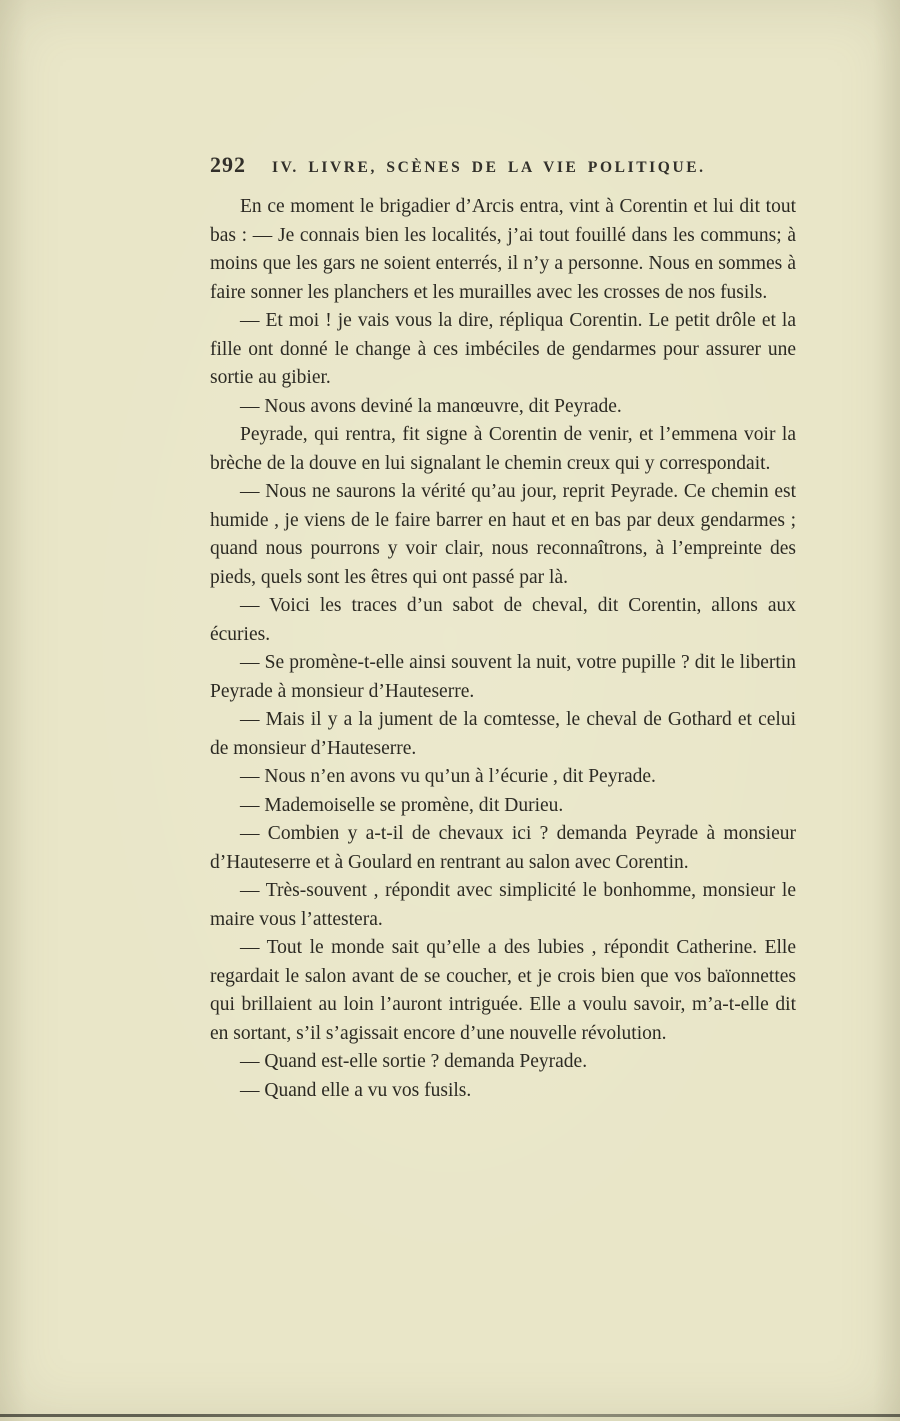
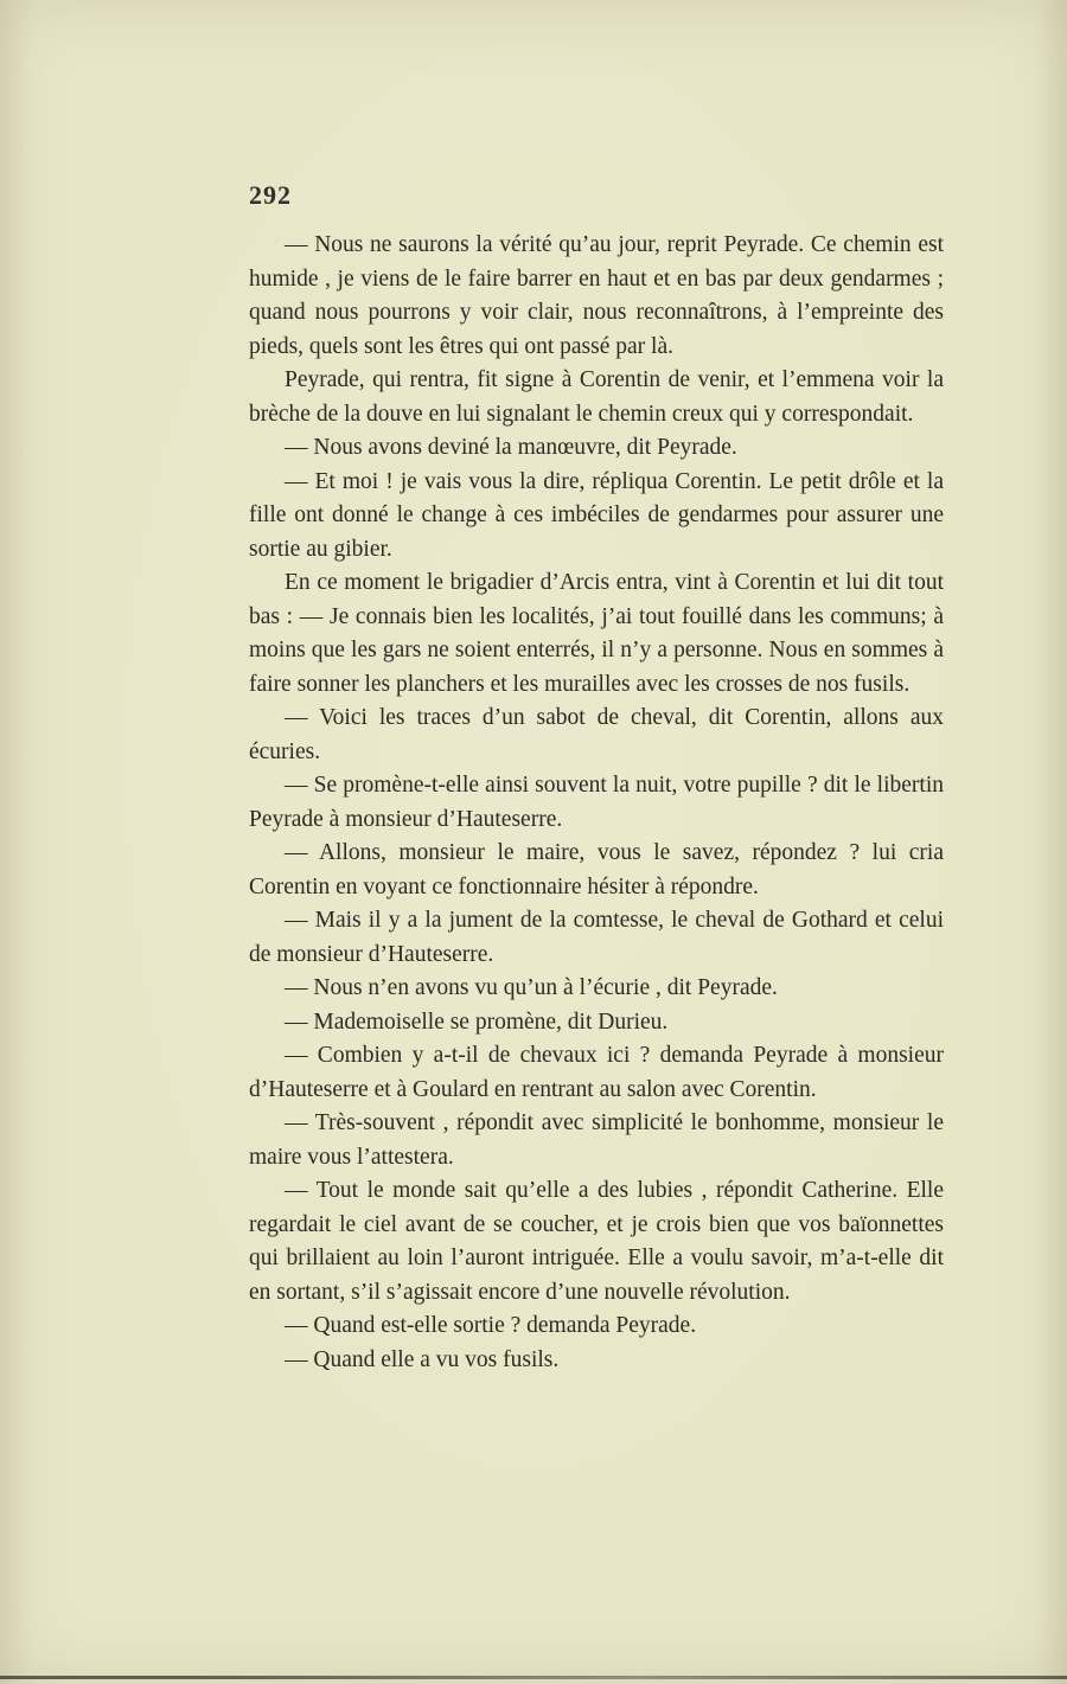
  292
- IV. LIVRE, SCÈNES DE LA VIE POLITIQUE.
- En ce moment le brigadier d’Arcis entra, vint à Corentin et lui dit tout bas : — Je connais bien les localités, j’ai tout fouillé dans les communs; à moins que les gars ne soient enterrés, il n’y a personne. Nous en sommes à faire sonner les planchers et les murailles avec les crosses de nos fusils.
+ — Nous ne saurons la vérité qu’au jour, reprit Peyrade. Ce chemin est humide , je viens de le faire barrer en haut et en bas par deux gendarmes ; quand nous pourrons y voir clair, nous reconnaîtrons, à l’empreinte des pieds, quels sont les êtres qui ont passé par là.
- — Et moi ! je vais vous la dire, répliqua Corentin. Le petit drôle et la fille ont donné le change à ces imbéciles de gendarmes pour assurer une sortie au gibier.
+ Peyrade, qui rentra, fit signe à Corentin de venir, et l’emmena voir la brèche de la douve en lui signalant le chemin creux qui y correspondait.
  — Nous avons deviné la manœuvre, dit Peyrade.
- Peyrade, qui rentra, fit signe à Corentin de venir, et l’emmena voir la brèche de la douve en lui signalant le chemin creux qui y correspondait.
+ — Et moi ! je vais vous la dire, répliqua Corentin. Le petit drôle et la fille ont donné le change à ces imbéciles de gendarmes pour assurer une sortie au gibier.
- — Nous ne saurons la vérité qu’au jour, reprit Peyrade. Ce chemin est humide , je viens de le faire barrer en haut et en bas par deux gendarmes ; quand nous pourrons y voir clair, nous reconnaîtrons, à l’empreinte des pieds, quels sont les êtres qui ont passé par là.
+ En ce moment le brigadier d’Arcis entra, vint à Corentin et lui dit tout bas : — Je connais bien les localités, j’ai tout fouillé dans les communs; à moins que les gars ne soient enterrés, il n’y a personne. Nous en sommes à faire sonner les planchers et les murailles avec les crosses de nos fusils.
  — Voici les traces d’un sabot de cheval, dit Corentin, allons aux écuries.
  — Se promène-t-elle ainsi souvent la nuit, votre pupille ? dit le libertin Peyrade à monsieur d’Hauteserre.
+ — Allons, monsieur le maire, vous le savez, répondez ? lui cria Corentin en voyant ce fonctionnaire hésiter à répondre.
  — Mais il y a la jument de la comtesse, le cheval de Gothard et celui de monsieur d’Hauteserre.
  — Nous n’en avons vu qu’un à l’écurie , dit Peyrade.
  — Mademoiselle se promène, dit Durieu.
  — Combien y a-t-il de chevaux ici ? demanda Peyrade à monsieur d’Hauteserre et à Goulard en rentrant au salon avec Corentin.
  — Très-souvent , répondit avec simplicité le bonhomme, monsieur le maire vous l’attestera.
- — Tout le monde sait qu’elle a des lubies , répondit Catherine. Elle regardait le salon avant de se coucher, et je crois bien que vos baïonnettes qui brillaient au loin l’auront intriguée. Elle a voulu savoir, m’a-t-elle dit en sortant, s’il s’agissait encore d’une nouvelle révolution.
+ — Tout le monde sait qu’elle a des lubies , répondit Catherine. Elle regardait le ciel avant de se coucher, et je crois bien que vos baïonnettes qui brillaient au loin l’auront intriguée. Elle a voulu savoir, m’a-t-elle dit en sortant, s’il s’agissait encore d’une nouvelle révolution.
  — Quand est-elle sortie ? demanda Peyrade.
  — Quand elle a vu vos fusils.
